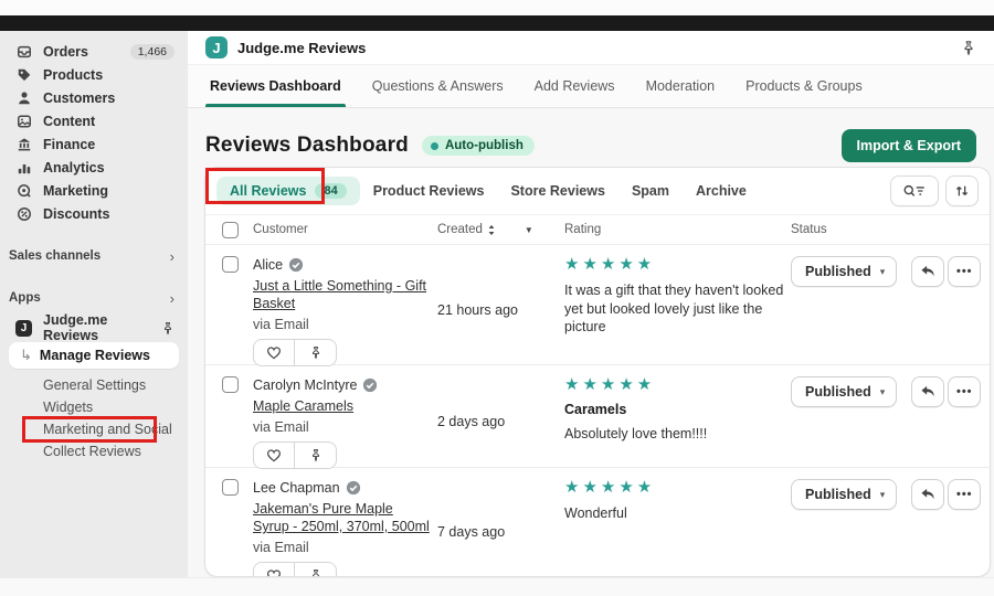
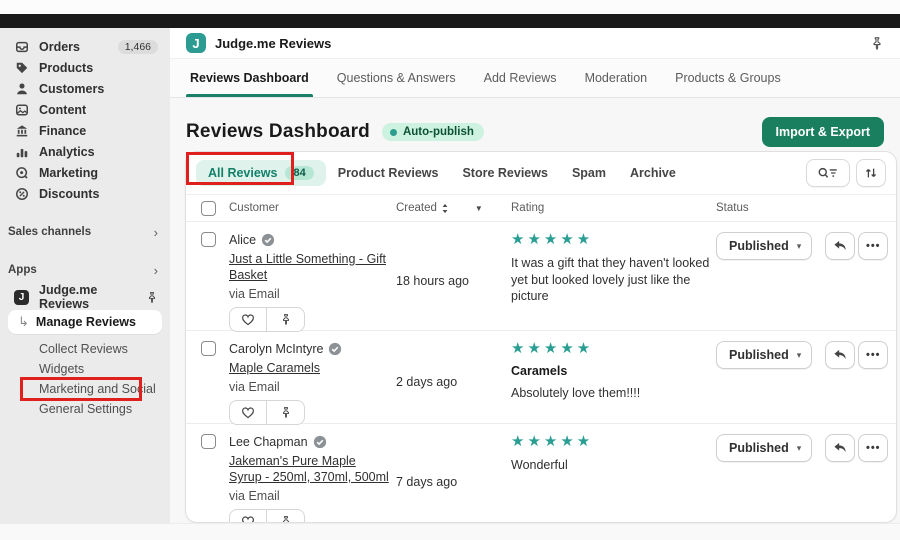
  Orders
  1,466
  Products
  Customers
  Content
  Finance
  Analytics
  Marketing
  Discounts
  Sales channels
  ›
  Apps
  ›
  J
  Judge.me Reviews
  ↳
  Manage Reviews
- General Settings
+ Collect Reviews
  Widgets
  Marketing and Social
- Collect Reviews
+ General Settings
  J
  Judge.me Reviews
  Reviews Dashboard
  Questions & Answers
  Add Reviews
  Moderation
  Products & Groups
  Reviews Dashboard
  Auto-publish
  Import & Export
  All Reviews
  84
  Product Reviews
  Store Reviews
  Spam
  Archive
  Customer
  Created
  ▼
  Rating
  Status
  Alice
  Just a Little Something - Gift Basket
  via Email
- 21 hours ago
+ 18 hours ago
  ★★★★★
  It was a gift that they haven't looked yet but looked lovely just like the picture
  Published
  ▾
  •••
  Carolyn McIntyre
  Maple Caramels
  via Email
  2 days ago
  ★★★★★
  Caramels
  Absolutely love them!!!!
  Published
  ▾
  •••
  Lee Chapman
  Jakeman's Pure Maple Syrup - 250ml, 370ml, 500ml
  via Email
  7 days ago
  ★★★★★
  Wonderful
  Published
  ▾
  •••
